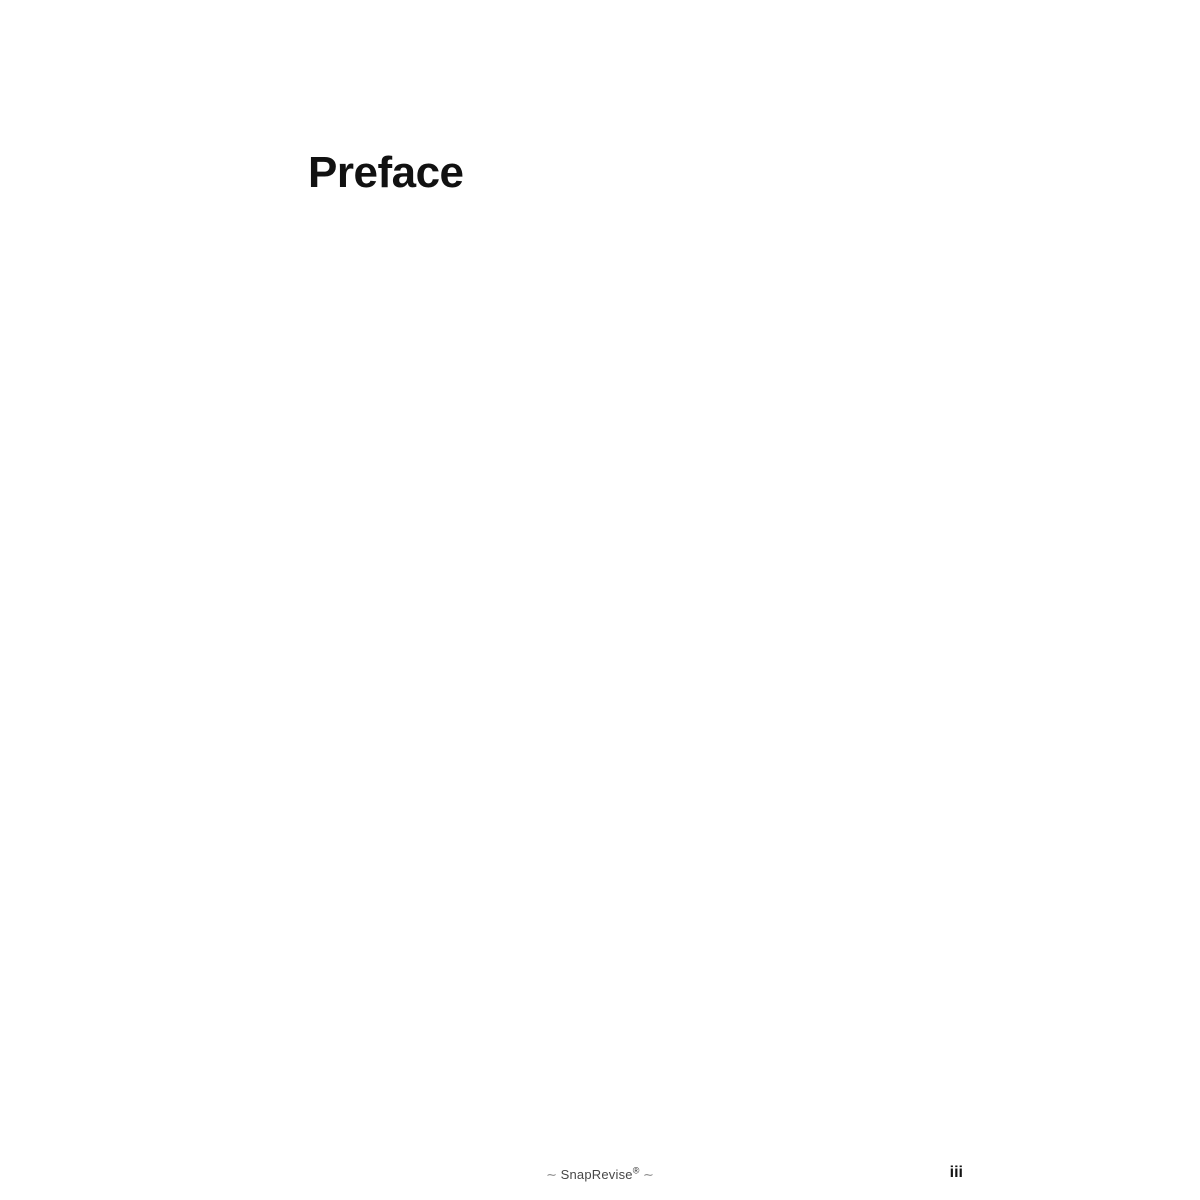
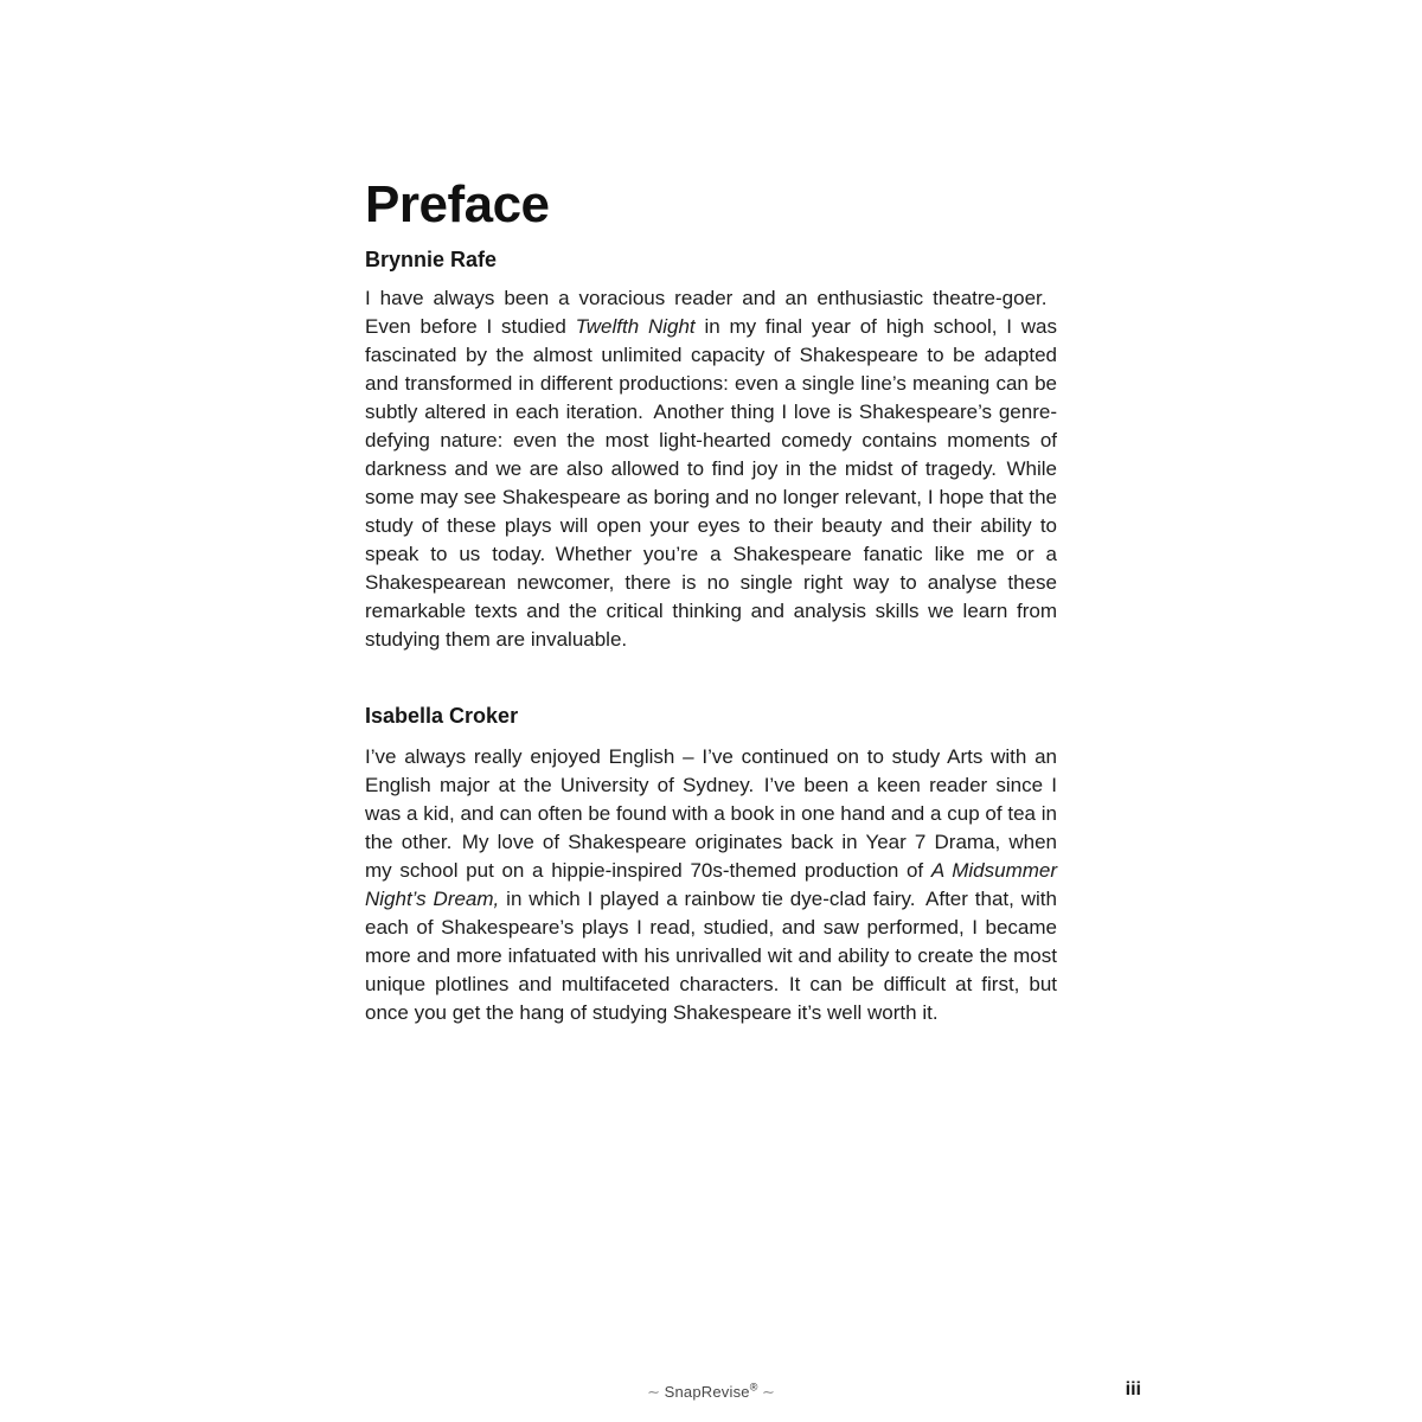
  Preface
+ Brynnie Rafe
+ I have always been a voracious reader and an enthusiastic theatre-goer. Even before I studied Twelfth Night in my final year of high school, I was fascinated by the almost unlimited capacity of Shakespeare to be adapted and transformed in different productions: even a single line’s meaning can be subtly altered in each iteration. Another thing I love is Shakespeare’s genre-defying nature: even the most light-hearted comedy contains moments of darkness and we are also allowed to find joy in the midst of tragedy. While some may see Shakespeare as boring and no longer relevant, I hope that the study of these plays will open your eyes to their beauty and their ability to speak to us today. Whether you’re a Shakespeare fanatic like me or a Shakespearean newcomer, there is no single right way to analyse these remarkable texts and the critical thinking and analysis skills we learn from studying them are invaluable.
+ Isabella Croker
+ I’ve always really enjoyed English – I’ve continued on to study Arts with an English major at the University of Sydney. I’ve been a keen reader since I was a kid, and can often be found with a book in one hand and a cup of tea in the other. My love of Shakespeare originates back in Year 7 Drama, when my school put on a hippie-inspired 70s-themed production of A Midsummer Night’s Dream, in which I played a rainbow tie dye-clad fairy. After that, with each of Shakespeare’s plays I read, studied, and saw performed, I became more and more infatuated with his unrivalled wit and ability to create the most unique plotlines and multifaceted characters. It can be difficult at first, but once you get the hang of studying Shakespeare it’s well worth it.
  ∼ SnapRevise® ∼
  iii
